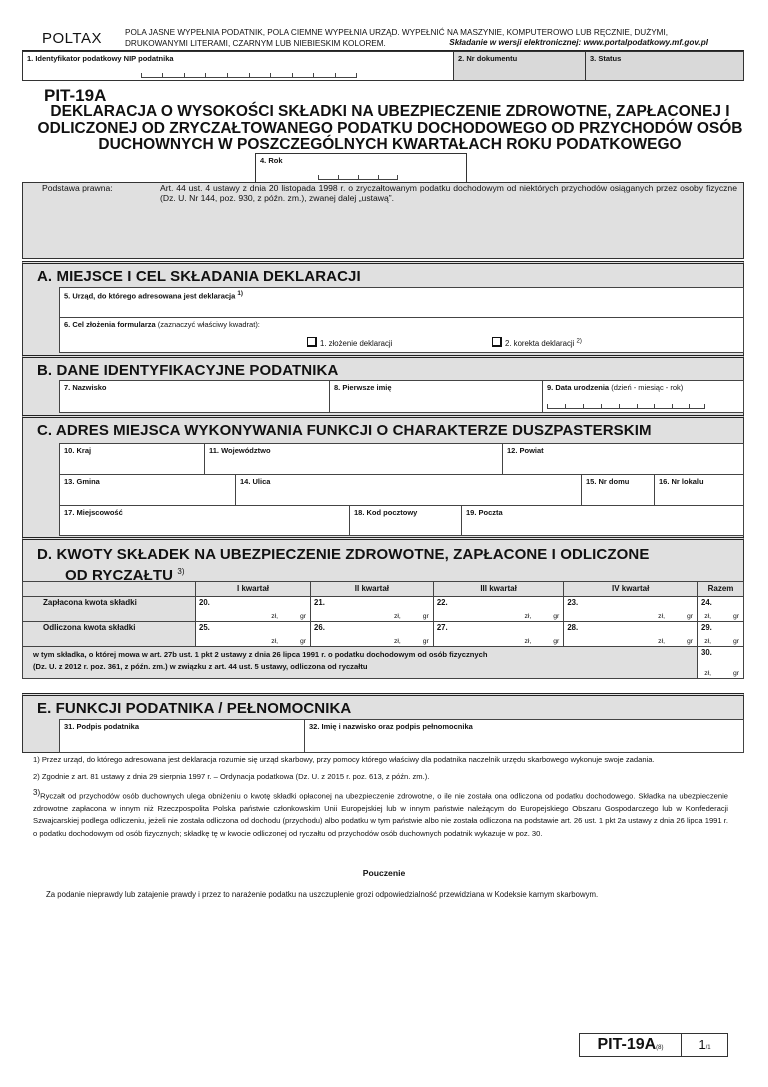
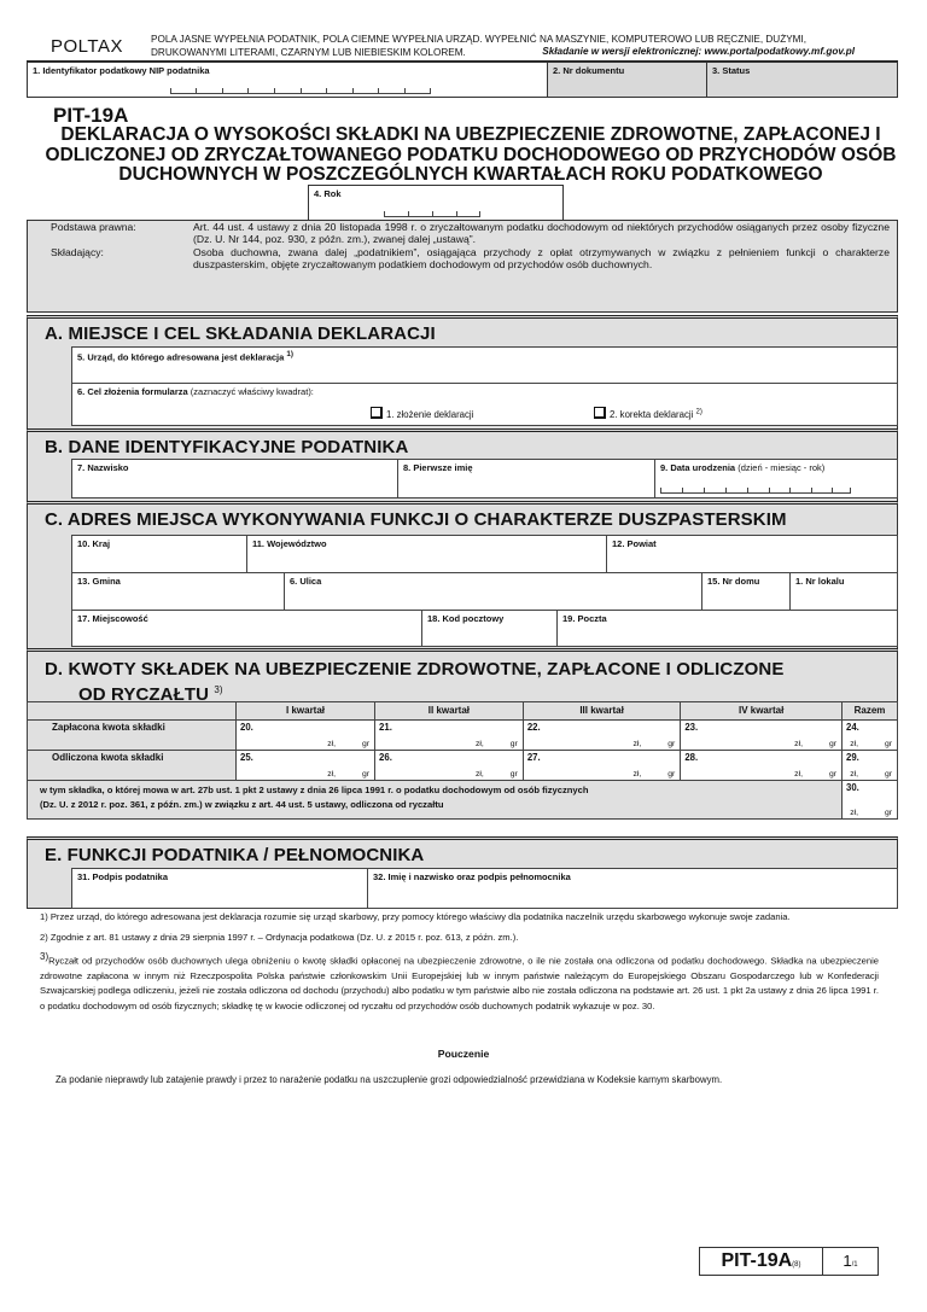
  POLTAX
  POLA JASNE WYPEŁNIA PODATNIK, POLA CIEMNE WYPEŁNIA URZĄD. WYPEŁNIĆ NA MASZYNIE, KOMPUTEROWO LUB RĘCZNIE, DUŻYMI, DRUKOWANYMI LITERAMI, CZARNYM LUB NIEBIESKIM KOLOREM.
  Składanie w wersji elektronicznej: www.portalpodatkowy.mf.gov.pl
  1. Identyfikator podatkowy NIP podatnika
  2. Nr dokumentu
  3. Status
  PIT-19A
  DEKLARACJA O WYSOKOŚCI SKŁADKI NA UBEZPIECZENIE ZDROWOTNE, ZAPŁACONEJ I ODLICZONEJ OD ZRYCZAŁTOWANEGO PODATKU DOCHODOWEGO OD PRZYCHODÓW OSÓB DUCHOWNYCH W POSZCZEGÓLNYCH KWARTAŁACH ROKU PODATKOWEGO
  4. Rok
  Podstawa prawna:
  Art. 44 ust. 4 ustawy z dnia 20 listopada 1998 r. o zryczałtowanym podatku dochodowym od niektórych przychodów osiąganych przez osoby fizyczne (Dz. U. Nr 144, poz. 930, z późn. zm.), zwanej dalej „ustawą”.
+ Składający:
+ Osoba duchowna, zwana dalej „podatnikiem”, osiągająca przychody z opłat otrzymywanych w związku z pełnieniem funkcji o charakterze duszpasterskim, objęte zryczałtowanym podatkiem dochodowym od przychodów osób duchownych.
  A. MIEJSCE I CEL SKŁADANIA DEKLARACJI
  5. Urząd, do którego adresowana jest deklaracja
  6. Cel złożenia formularza (zaznaczyć właściwy kwadrat):
  1. złożenie deklaracji
  2. korekta deklaracji
  B. DANE IDENTYFIKACYJNE PODATNIKA
  7. Nazwisko
  8. Pierwsze imię
  9. Data urodzenia (dzień - miesiąc - rok)
  C. ADRES MIEJSCA WYKONYWANIA FUNKCJI O CHARAKTERZE DUSZPASTERSKIM
  10. Kraj
  11. Województwo
  12. Powiat
  13. Gmina
- 14. Ulica
+ 6. Ulica
  15. Nr domu
- 16. Nr lokalu
+ 1. Nr lokalu
  17. Miejscowość
  18. Kod pocztowy
  19. Poczta
  D. KWOTY SKŁADEK NA UBEZPIECZENIE ZDROWOTNE, ZAPŁACONE I ODLICZONE
  OD RYCZAŁTU 3)
  	I kwartał	II kwartał	III kwartał	IV kwartał	Razem
  w tym składka, o której mowa w art. 27b ust. 1 pkt 2 ustawy z dnia 26 lipca 1991 r. o podatku dochodowym od osób fizycznych (Dz. U. z 2012 r. poz. 361, z późn. zm.) w związku z art. 44 ust. 5 ustawy, odliczona od ryczałtu	30.
  E. FUNKCJI PODATNIKA / PEŁNOMOCNIKA
  31. Podpis podatnika
  32. Imię i nazwisko oraz podpis pełnomocnika
  1) Przez urząd, do którego adresowana jest deklaracja rozumie się urząd skarbowy, przy pomocy którego właściwy dla podatnika naczelnik urzędu skarbowego wykonuje swoje zadania.
  2) Zgodnie z art. 81 ustawy z dnia 29 sierpnia 1997 r. – Ordynacja podatkowa (Dz. U. z 2015 r. poz. 613, z późn. zm.).
  3)Ryczałt od przychodów osób duchownych ulega obniżeniu o kwotę składki opłaconej na ubezpieczenie zdrowotne, o ile nie została ona odliczona od podatku dochodowego. Składka na ubezpieczenie zdrowotne zapłacona w innym niż Rzeczpospolita Polska państwie członkowskim Unii Europejskiej lub w innym państwie należącym do Europejskiego Obszaru Gospodarczego lub w Konfederacji Szwajcarskiej podlega odliczeniu, jeżeli nie została odliczona od dochodu (przychodu) albo podatku w tym państwie albo nie została odliczona na podstawie art. 26 ust. 1 pkt 2a ustawy z dnia 26 lipca 1991 r. o podatku dochodowym od osób fizycznych; składkę tę w kwocie odliczonej od ryczałtu od przychodów osób duchownych podatnik wykazuje w poz. 30.
  Pouczenie
  Za podanie nieprawdy lub zatajenie prawdy i przez to narażenie podatku na uszczuplenie grozi odpowiedzialność przewidziana w Kodeksie karnym skarbowym.
  PIT-19A
